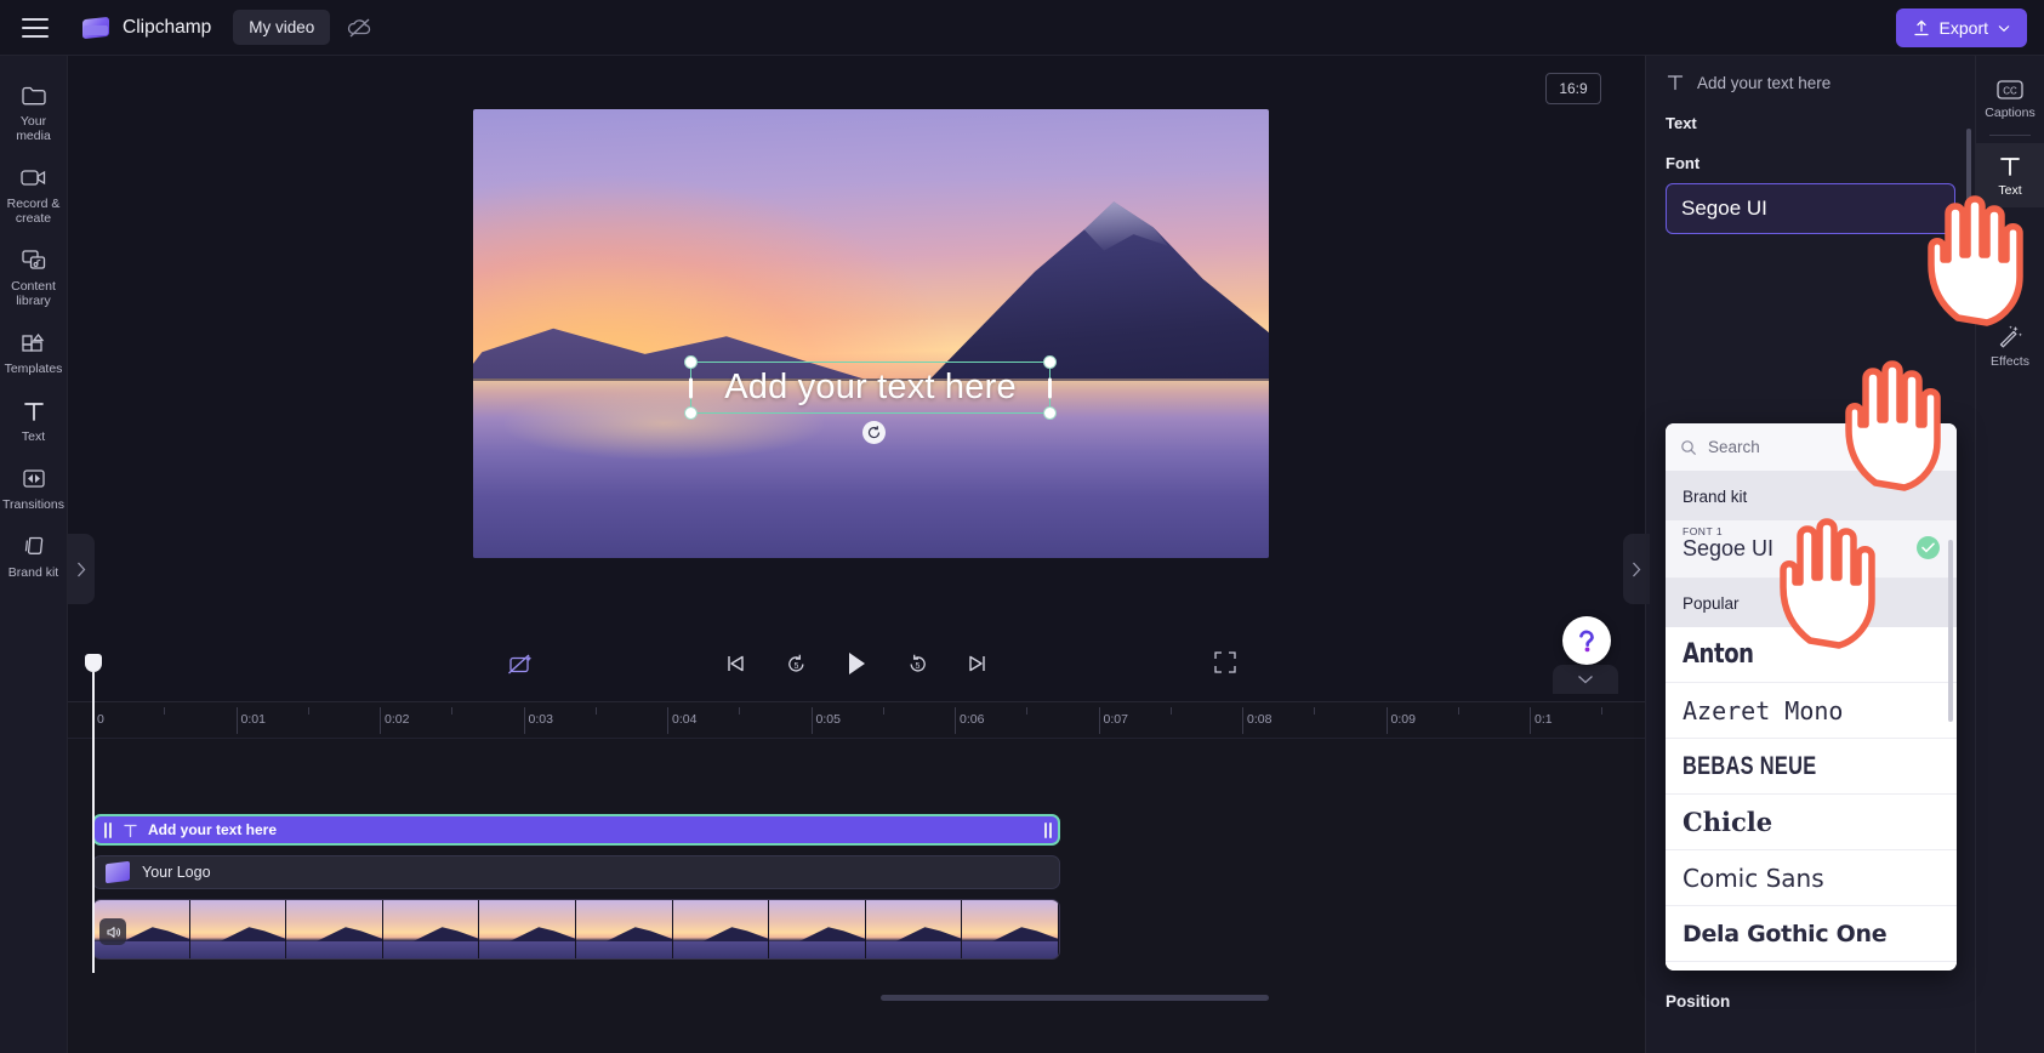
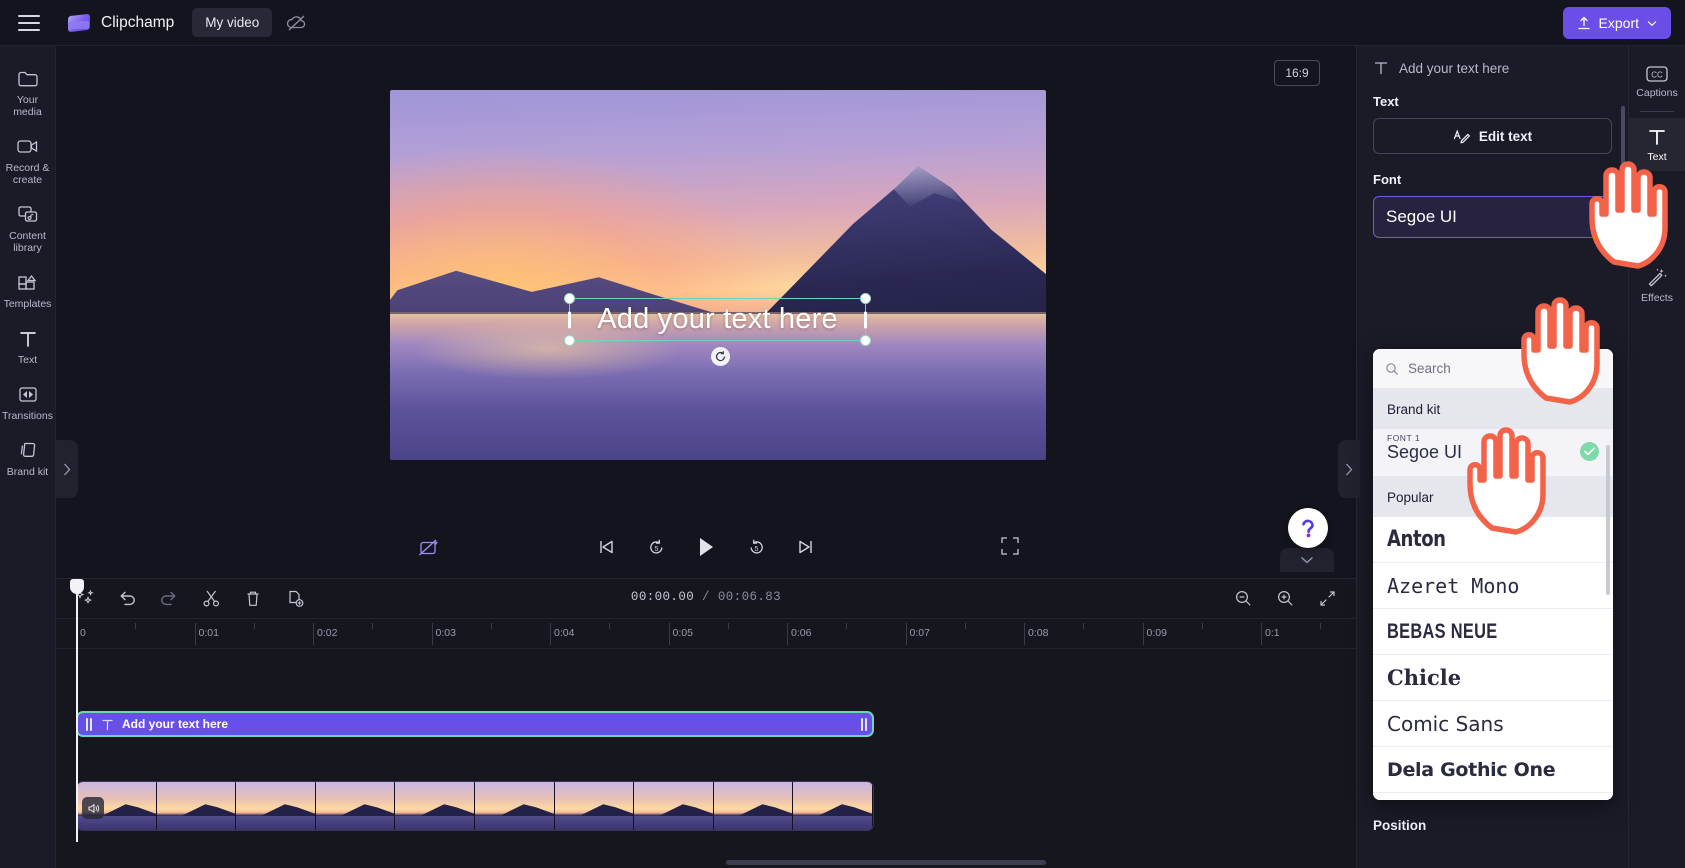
  Clipchamp
  My video
  Export
  Your media
  Record &
  create
  Content
  library
  Templates
  Text
  Transitions
  Brand kit
  16:9
  Add your text here
+ 00:00.00 / 00:06.83
  0
  0:01
  0:02
  0:03
  0:04
  0:05
  0:06
  0:07
  0:08
  0:09
  0:1
  Add your text here
- Your Logo
  Add your text here
  Text
+ Edit text
  Font
  Segoe UI
  Position
  Search
  Brand kit
  FONT 1
  Segoe UI
  Popular
  Anton
  Azeret Mono
  BEBAS NEUE
  Chicle
  Comic Sans
  Dela Gothic One
  CC
  Captions
  Text
  Effects
